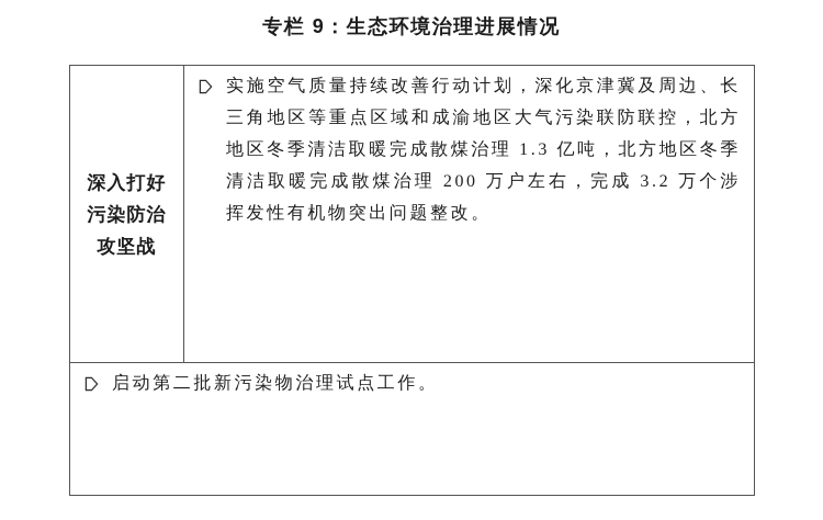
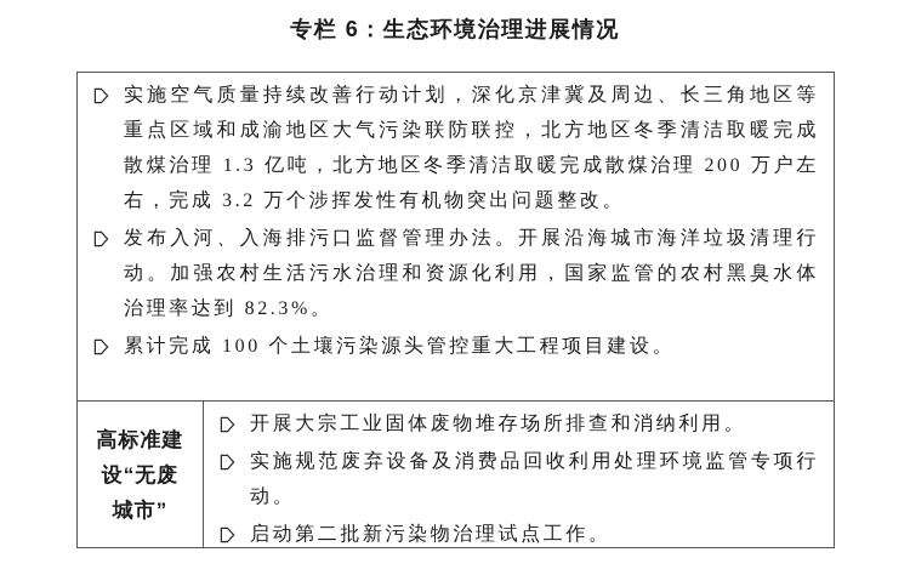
- 专栏 9：生态环境治理进展情况
+ 专栏 6：生态环境治理进展情况
- 深入打好
- 污染防治
- 攻坚战
  实施空气质量持续改善行动计划，深化京津冀及周边、长三角地区等重点区域和成渝地区大气污染联防联控，北方地区冬季清洁取暖完成散煤治理 1.3 亿吨，北方地区冬季清洁取暖完成散煤治理 200 万户左右，完成 3.2 万个涉挥发性有机物突出问题整改。
+ 发布入河、入海排污口监督管理办法。开展沿海城市海洋垃圾清理行动。加强农村生活污水治理和资源化利用，国家监管的农村黑臭水体治理率达到 82.3%。
+ 累计完成 100 个土壤污染源头管控重大工程项目建设。
+ 高标准建
+ 设“无废
+ 城市”
+ 开展大宗工业固体废物堆存场所排查和消纳利用。
+ 实施规范废弃设备及消费品回收利用处理环境监管专项行动。
  启动第二批新污染物治理试点工作。
